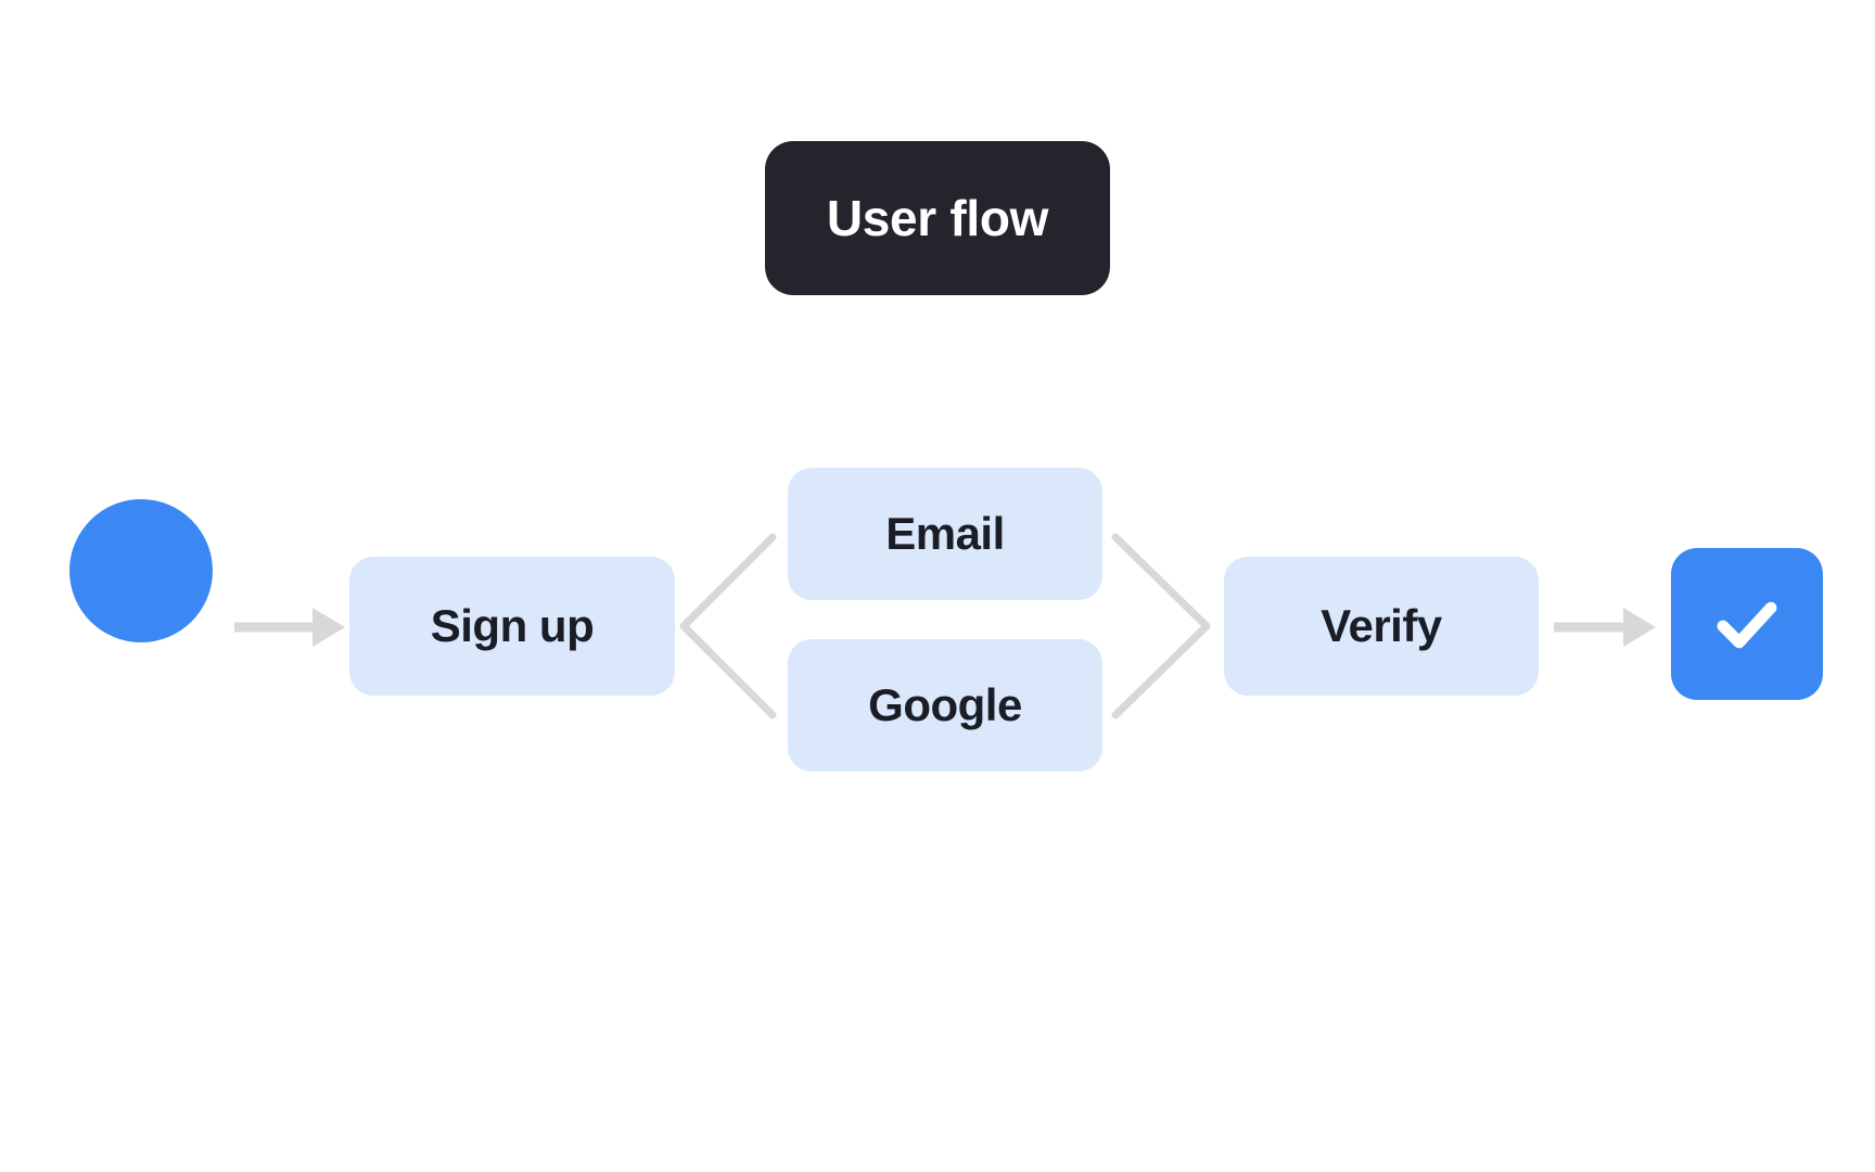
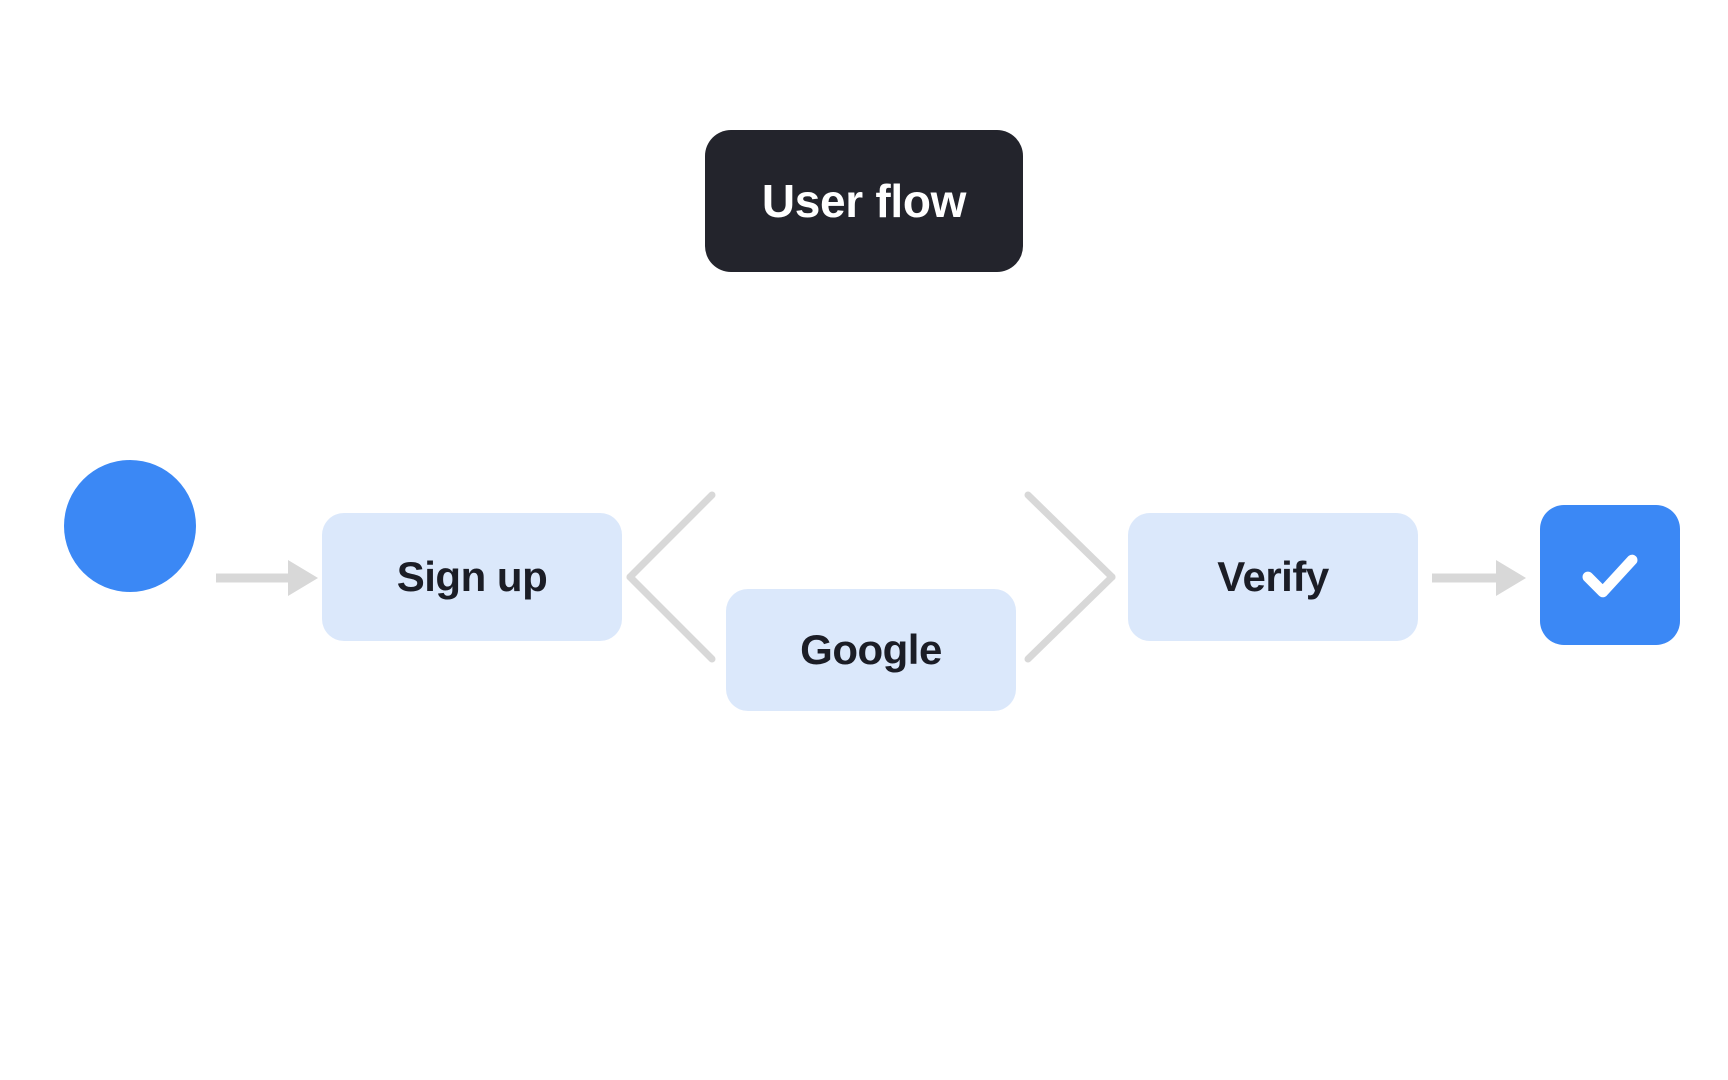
  User flow
  Sign up
- Email
  Google
  Verify
